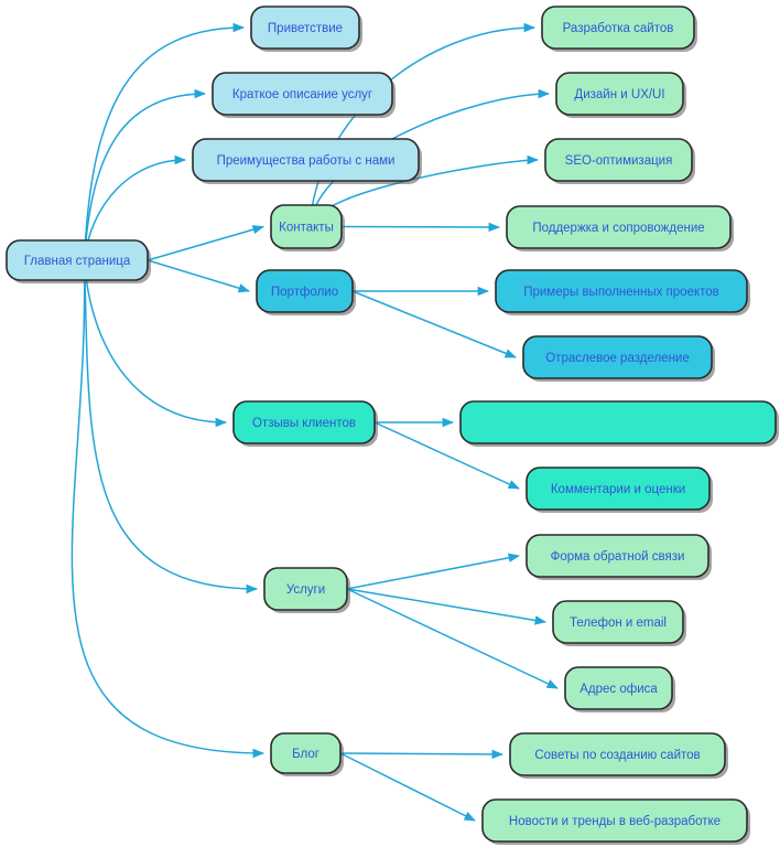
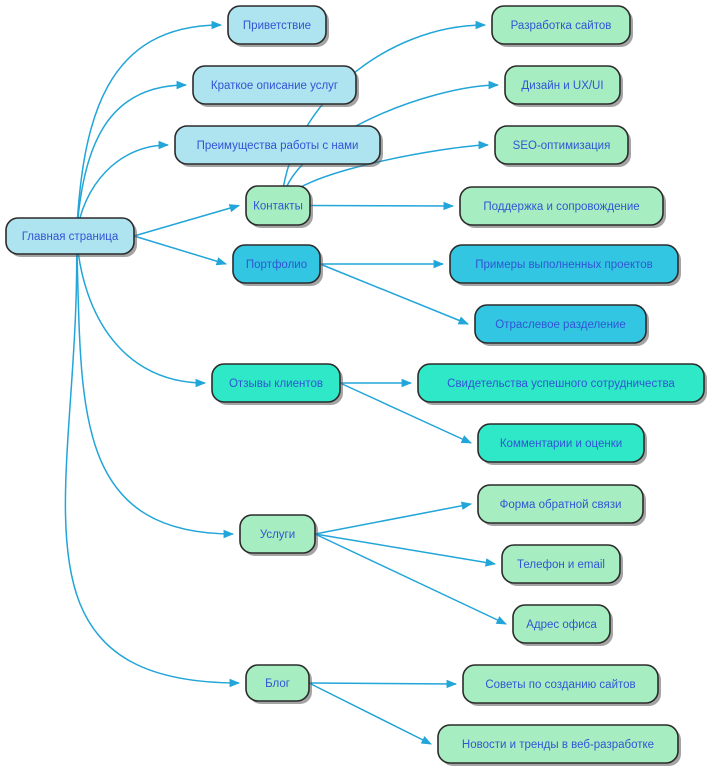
  Главная страница
  Приветствие
  Краткое описание услуг
  Преимущества работы с нами
  Контакты
  Портфолио
  Отзывы клиентов
  Услуги
  Блог
  Разработка сайтов
  Дизайн и UX/UI
  SEO-оптимизация
  Поддержка и сопровождение
  Примеры выполненных проектов
  Отраслевое разделение
+ Свидетельства успешного сотрудничества
  Комментарии и оценки
  Форма обратной связи
  Телефон и email
  Адрес офиса
  Советы по созданию сайтов
  Новости и тренды в веб-разработке
